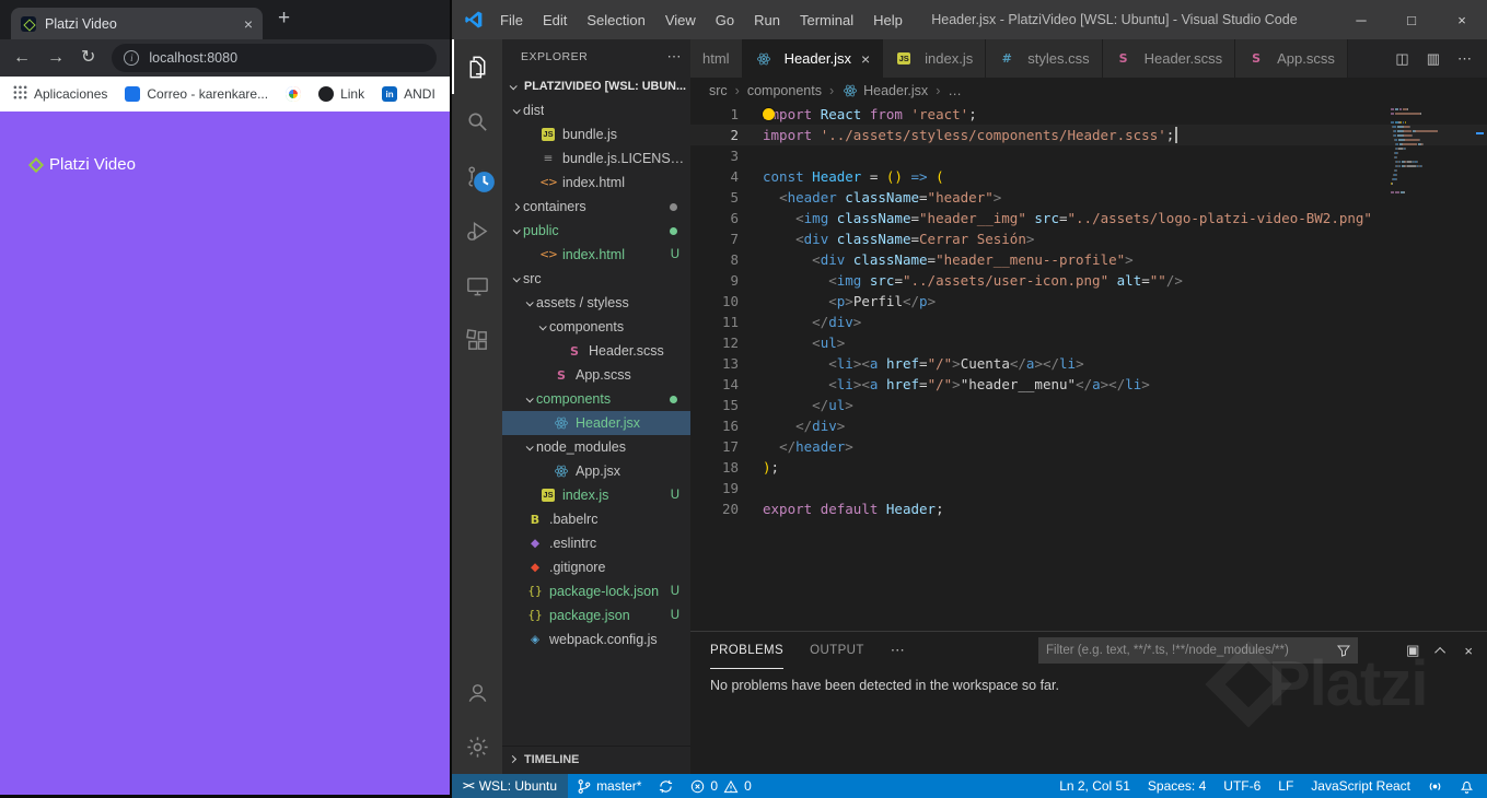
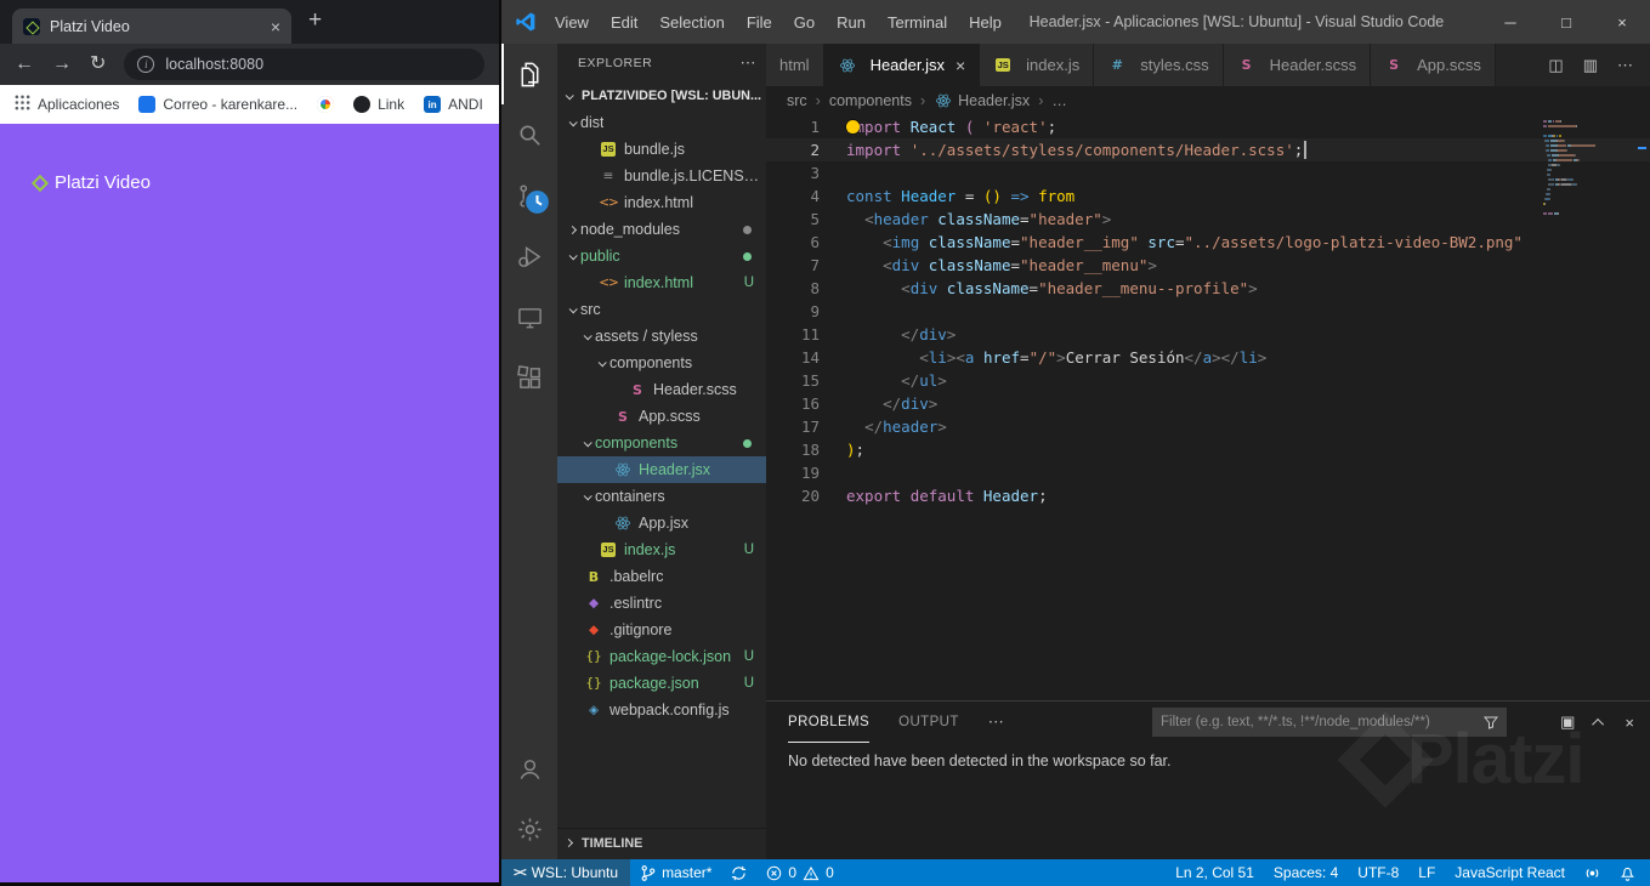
  Platzi Video
  ×
  +
  ←
  →
  ↻
  i
  localhost:8080
  Aplicaciones
  Correo - karenkare...
  Link
  in
  ANDI
  Platzi Video
- File
+ View
  Edit
  Selection
- View
+ File
  Go
  Run
  Terminal
  Help
- Header.jsx - PlatziVideo [WSL: Ubuntu] - Visual Studio Code
+ Header.jsx - Aplicaciones [WSL: Ubuntu] - Visual Studio Code
  ─
  □
  ×
  EXPLORER
  ⋯
  PLATZIVIDEO [WSL: UBUN...
  dist
  JS
  bundle.js
  ≡
  bundle.js.LICENSE.t
  <>
  index.html
- containers
+ node_modules
  public
  <>
  index.html
  U
  src
  assets / styless
  components
  S
  Header.scss
  S
  App.scss
  components
  Header.jsx
- node_modules
+ containers
  App.jsx
  JS
  index.js
  U
  B
  .babelrc
  ◆
  .eslintrc
  ◆
  .gitignore
  {}
  package-lock.json
  U
  {}
  package.json
  U
  ◈
  webpack.config.js
  TIMELINE
  html
  Header.jsx
  ×
  JS
  index.js
  #
  styles.css
  S
  Header.scss
  S
  App.scss
  ◫
  ▥
  ⋯
  src
  ›
  components
  ›
  Header.jsx
  ›
  …
  1
- mport React from 'react';
+ mport React ( 'react';
  2
  import '../assets/styless/components/Header.scss';
  3
  4
- const Header = () => (
+ const Header = () => from
  5
  <header className="header">
  6
  <img className="header__img" src="../assets/logo-platzi-video-BW2.png"
  7
- <div className=Cerrar Sesión>
+ <div className="header__menu">
  8
  <div className="header__menu--profile">
  9
- <img src="../assets/user-icon.png" alt=""/>
- 10
- <p>Perfil</p>
  11
  </div>
- 12
- <ul>
- 13
- <li><a href="/">Cuenta</a></li>
  14
- <li><a href="/">"header__menu"</a></li>
+ <li><a href="/">Cerrar Sesión</a></li>
  15
  </ul>
  16
  </div>
  17
  </header>
  18
  );
  19
  20
  export default Header;
  PROBLEMS
  OUTPUT
  ⋯
  Filter (e.g. text, **/*.ts, !**/node_modules/**)
  ▣
  ×
- No problems have been detected in the workspace so far.
+ No detected have been detected in the workspace so far.
  ><
  WSL: Ubuntu
  master*
  0
  0
  Ln 2, Col 51
  Spaces: 4
- UTF-6
+ UTF-8
  LF
  JavaScript React
  Platzi
